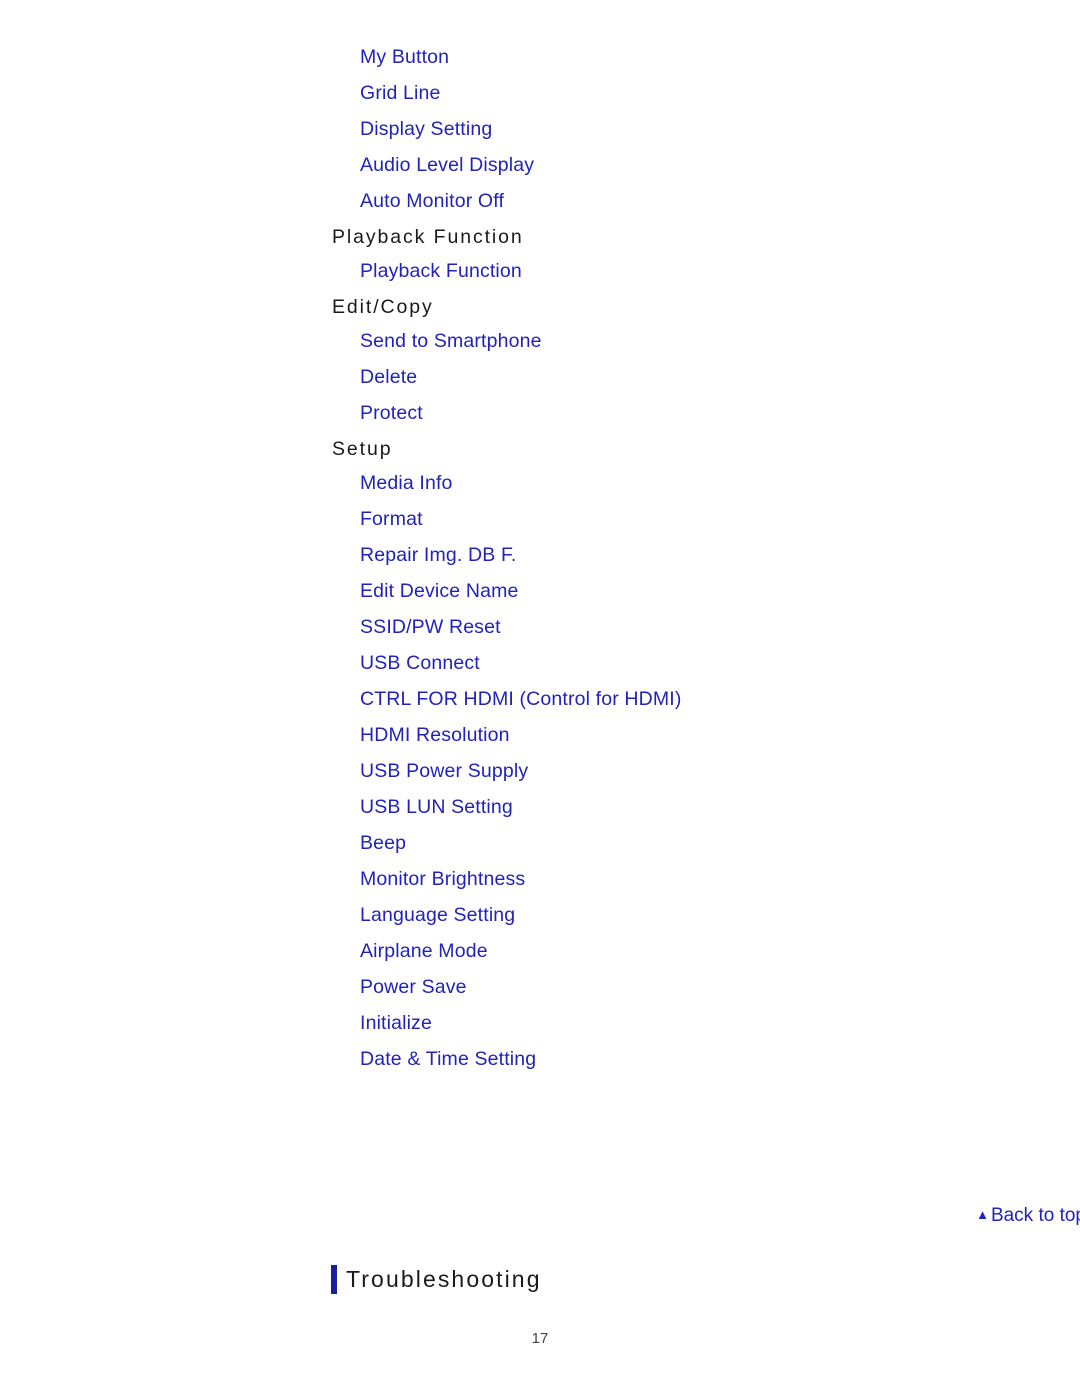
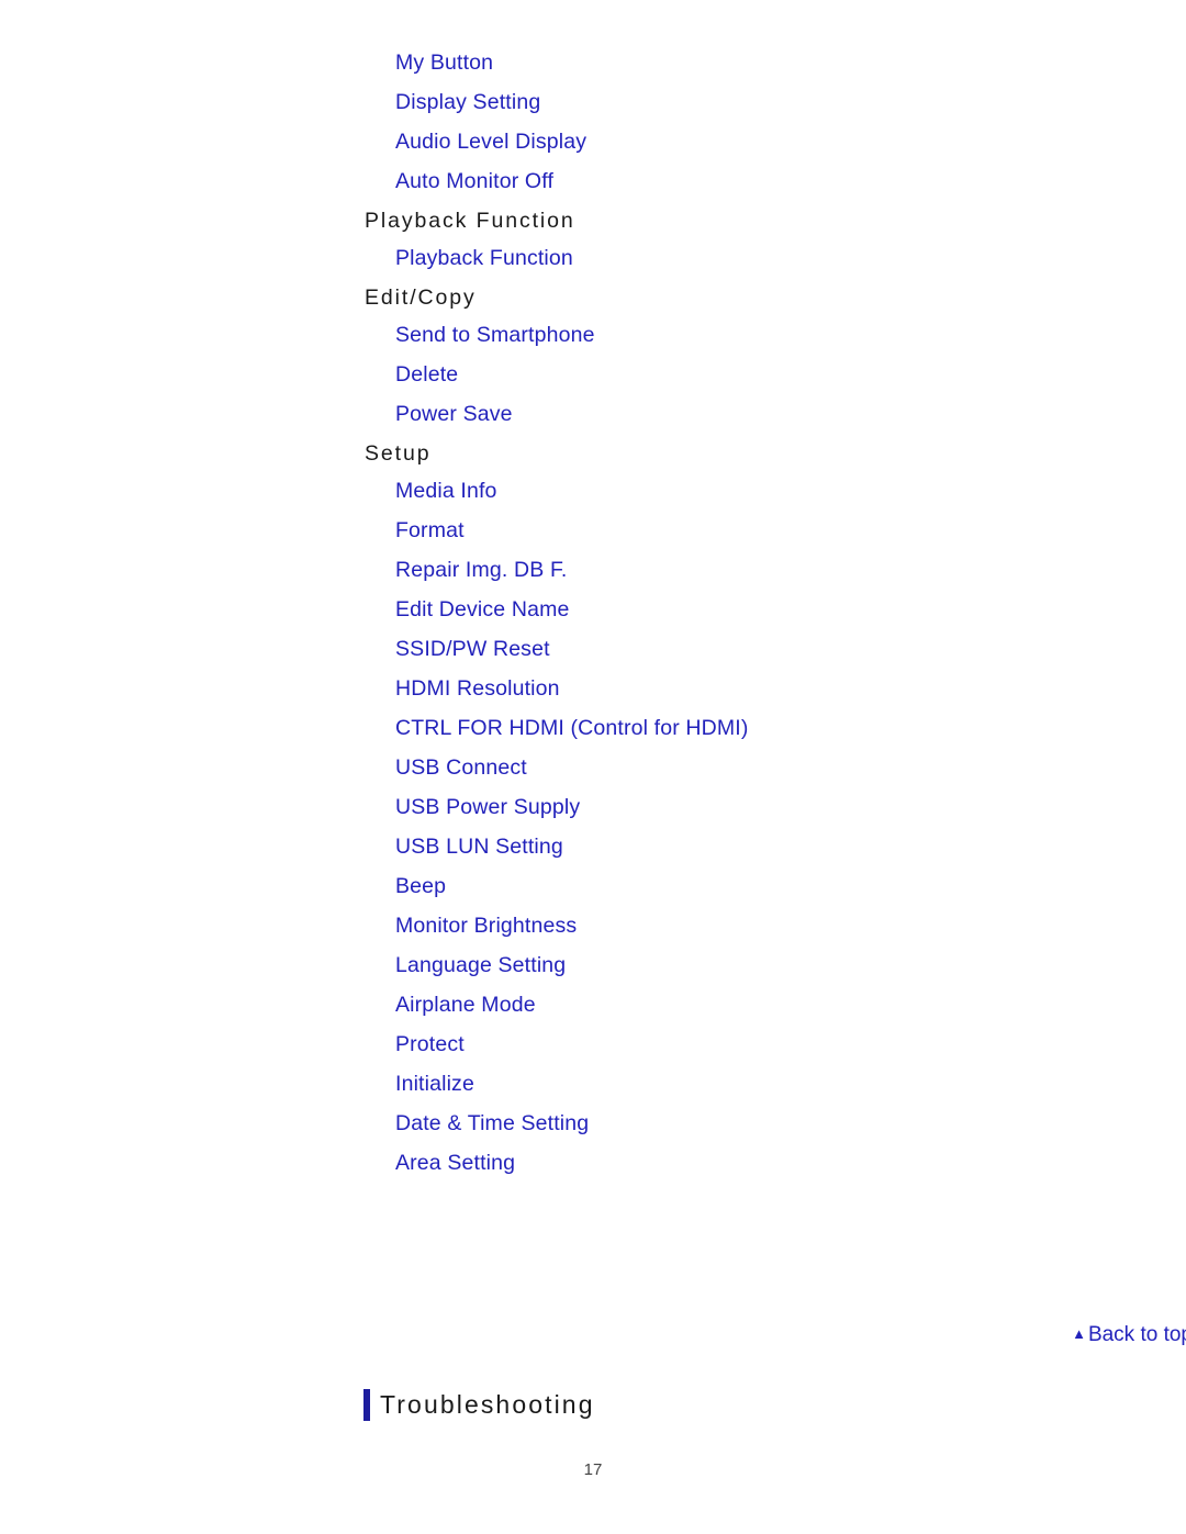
  My Button
- Grid Line
  Display Setting
  Audio Level Display
  Auto Monitor Off
  Playback Function
  Playback Function
  Edit/Copy
  Send to Smartphone
  Delete
- Protect
+ Power Save
  Setup
  Media Info
  Format
  Repair Img. DB F.
  Edit Device Name
  SSID/PW Reset
- USB Connect
+ HDMI Resolution
  CTRL FOR HDMI (Control for HDMI)
- HDMI Resolution
+ USB Connect
  USB Power Supply
  USB LUN Setting
  Beep
  Monitor Brightness
  Language Setting
  Airplane Mode
- Power Save
+ Protect
  Initialize
  Date & Time Setting
+ Area Setting
  ▲ Back to to
  Troubleshooting
  17
